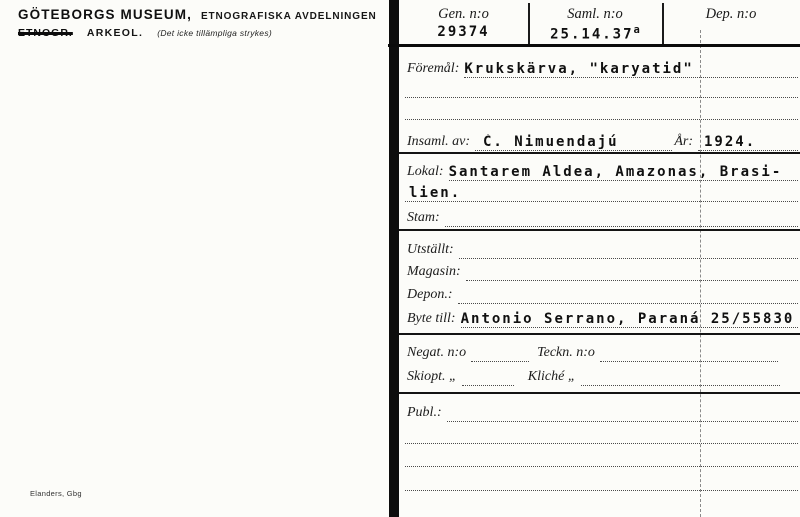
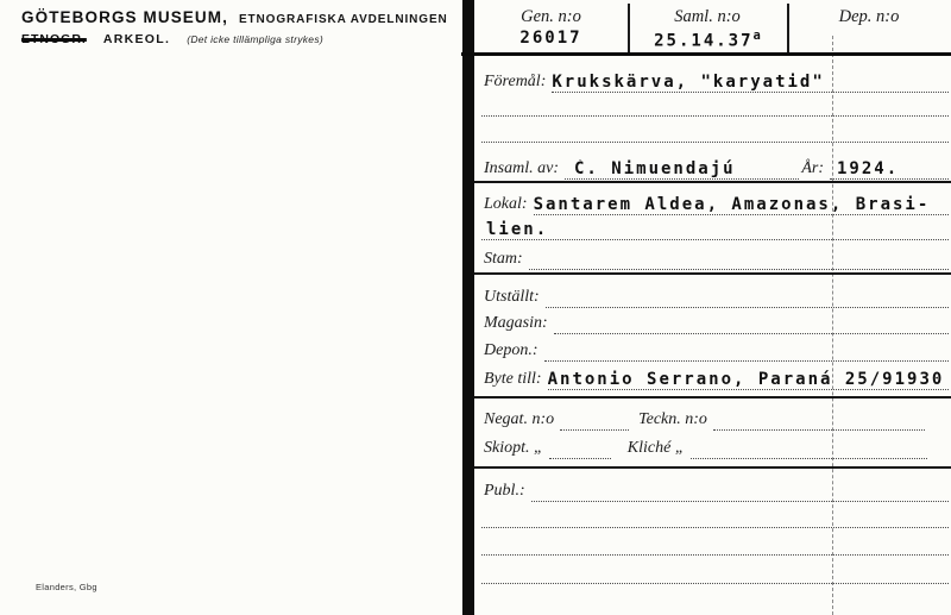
  GÖTEBORGS MUSEUM,
  ETNOGRAFISKA AVDELNINGEN
  ETNOGR.
  ARKEOL.
  (Det icke tillämpliga strykes)
  Elanders, Gbg
  Gen. n:o
  Saml. n:o
  Dep. n:o
- 29374
+ 26017
  25.14.37a
  Föremål:
  Krukskärva, "karyatid"
  Insaml. av:
  Ć. Nimuendajú
  År:
  1924.
  Lokal:
  Santarem Aldea, Amazonas, Brasi-
  lien.
  Stam:
  Utställt:
  Magasin:
  Depon.:
  Byte till:
- Antonio Serrano, Paraná 25/55830
+ Antonio Serrano, Paraná 25/91930
  Negat. n:o
  Teckn. n:o
  Skiopt. „
  Kliché „
  Publ.:
